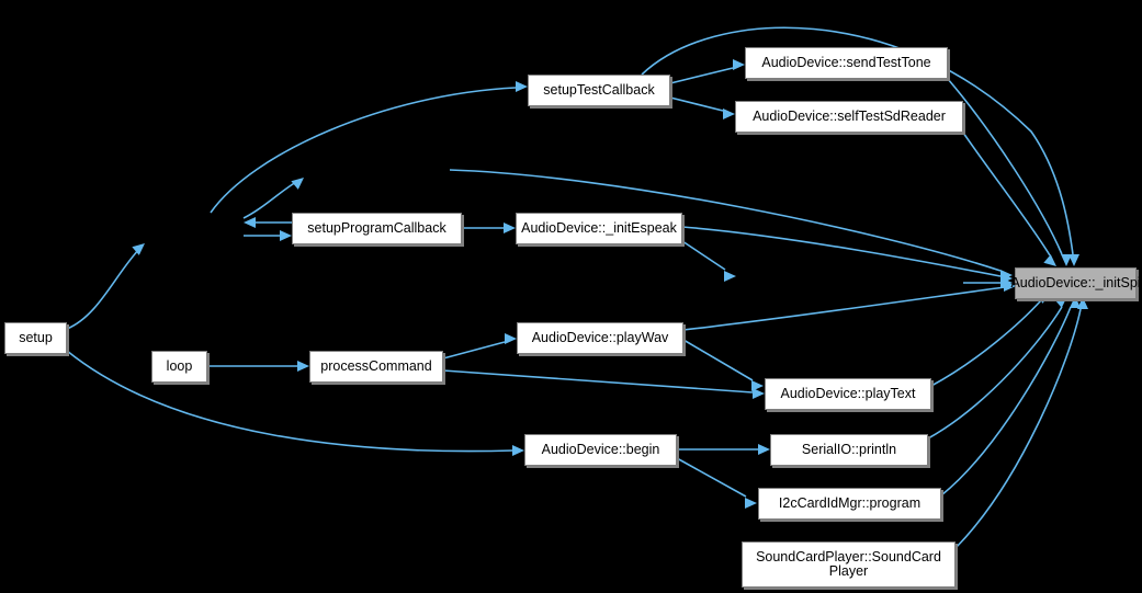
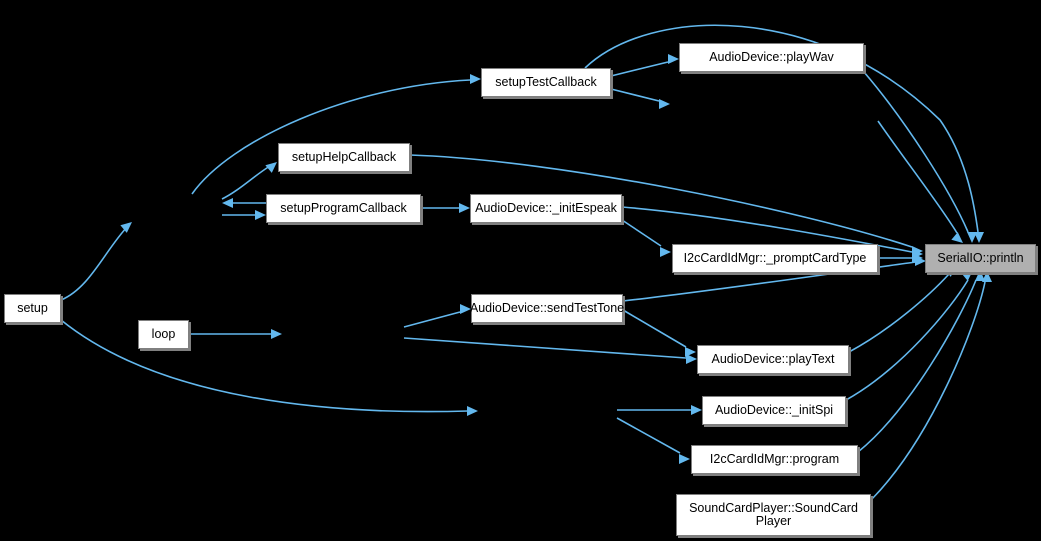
  setup
  loop
+ setupHelpCallback
  setupProgramCallback
  setupTestCallback
- AudioDevice::sendTestTone
+ AudioDevice::playWav
- AudioDevice::selfTestSdReader
  AudioDevice::_initEspeak
+ I2cCardIdMgr::_promptCardType
- AudioDevice::_initSpi
+ SerialIO::println
- processCommand
- AudioDevice::playWav
+ AudioDevice::sendTestTone
  AudioDevice::playText
- AudioDevice::begin
- SerialIO::println
+ AudioDevice::_initSpi
  I2cCardIdMgr::program
  SoundCardPlayer::SoundCard
  Player
